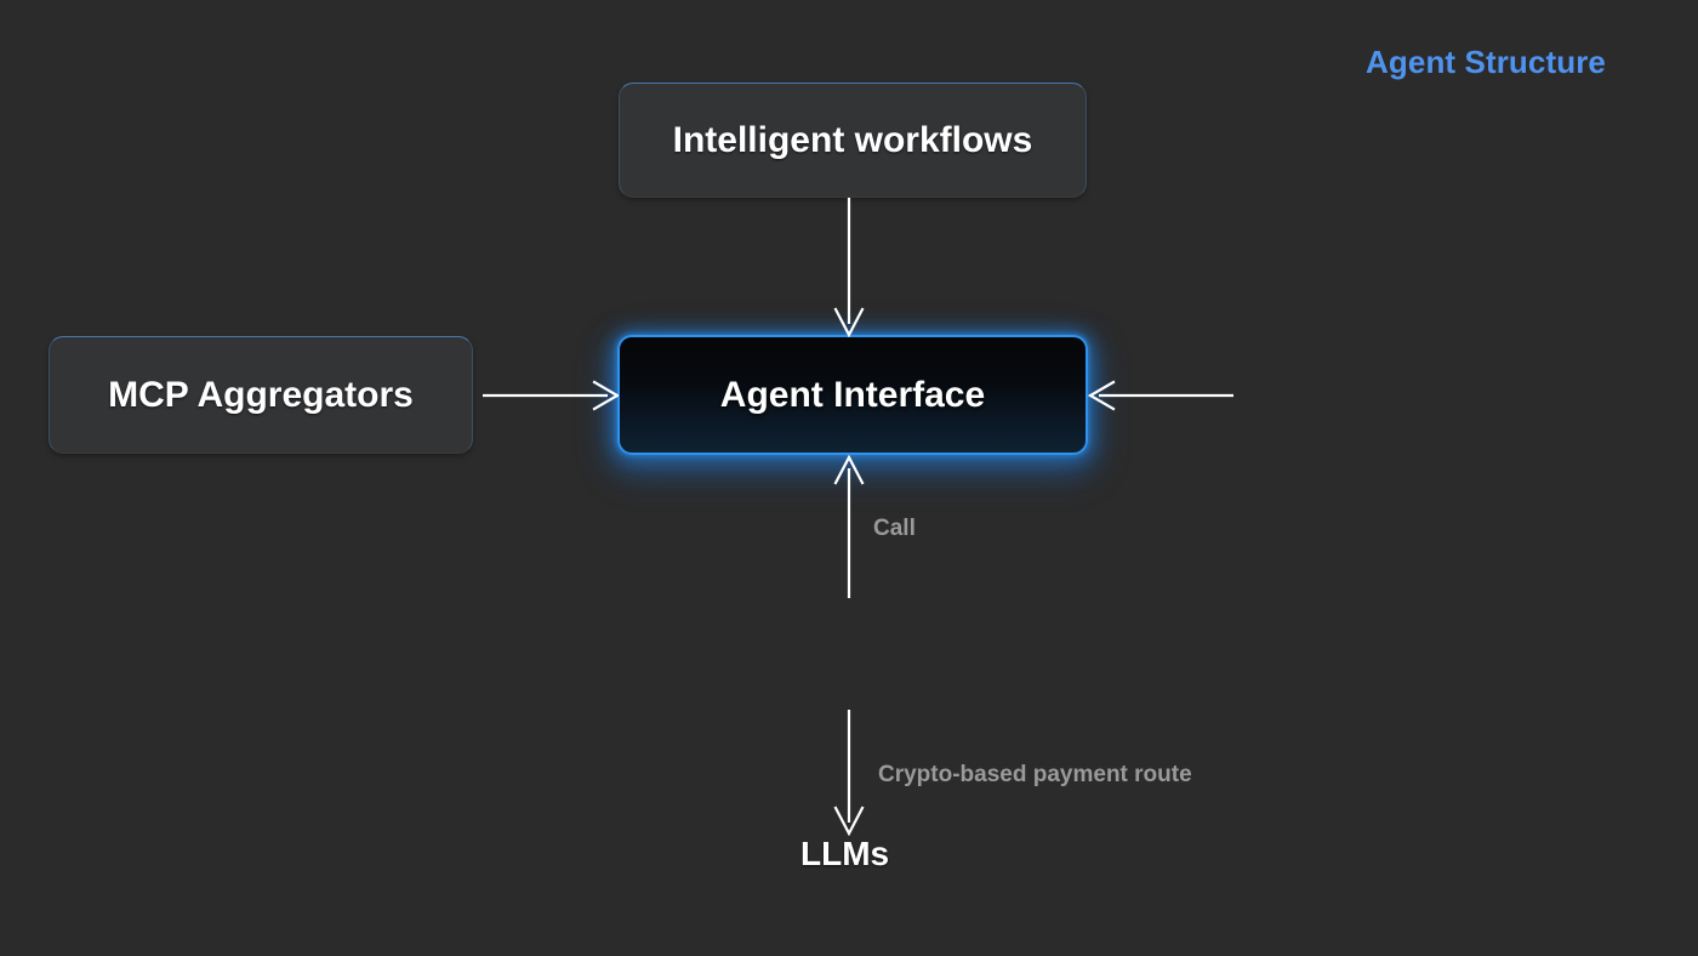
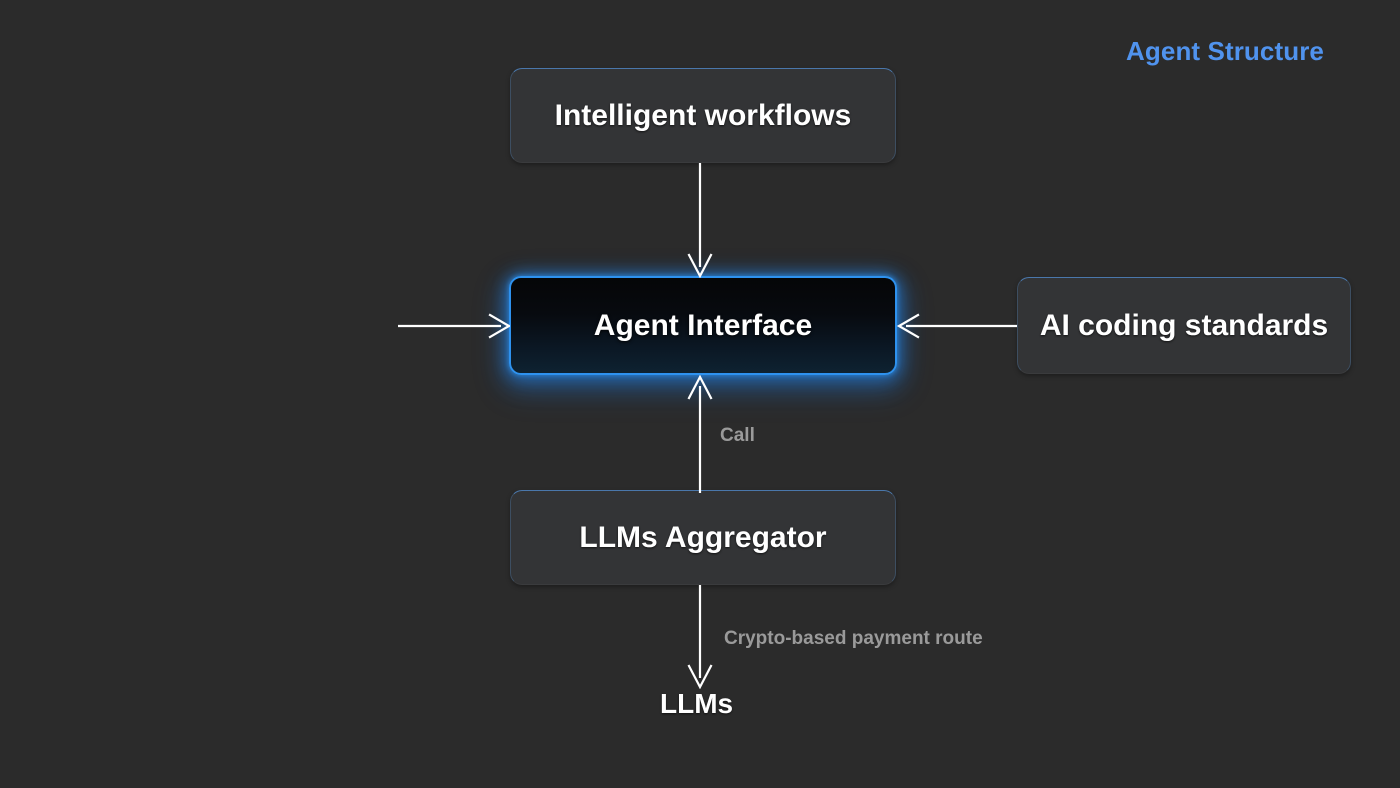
  Agent Structure
  Intelligent workflows
- MCP Aggregators
  Agent Interface
+ AI coding standards
+ LLMs Aggregator
  LLMs
  Call
  Crypto-based payment route
